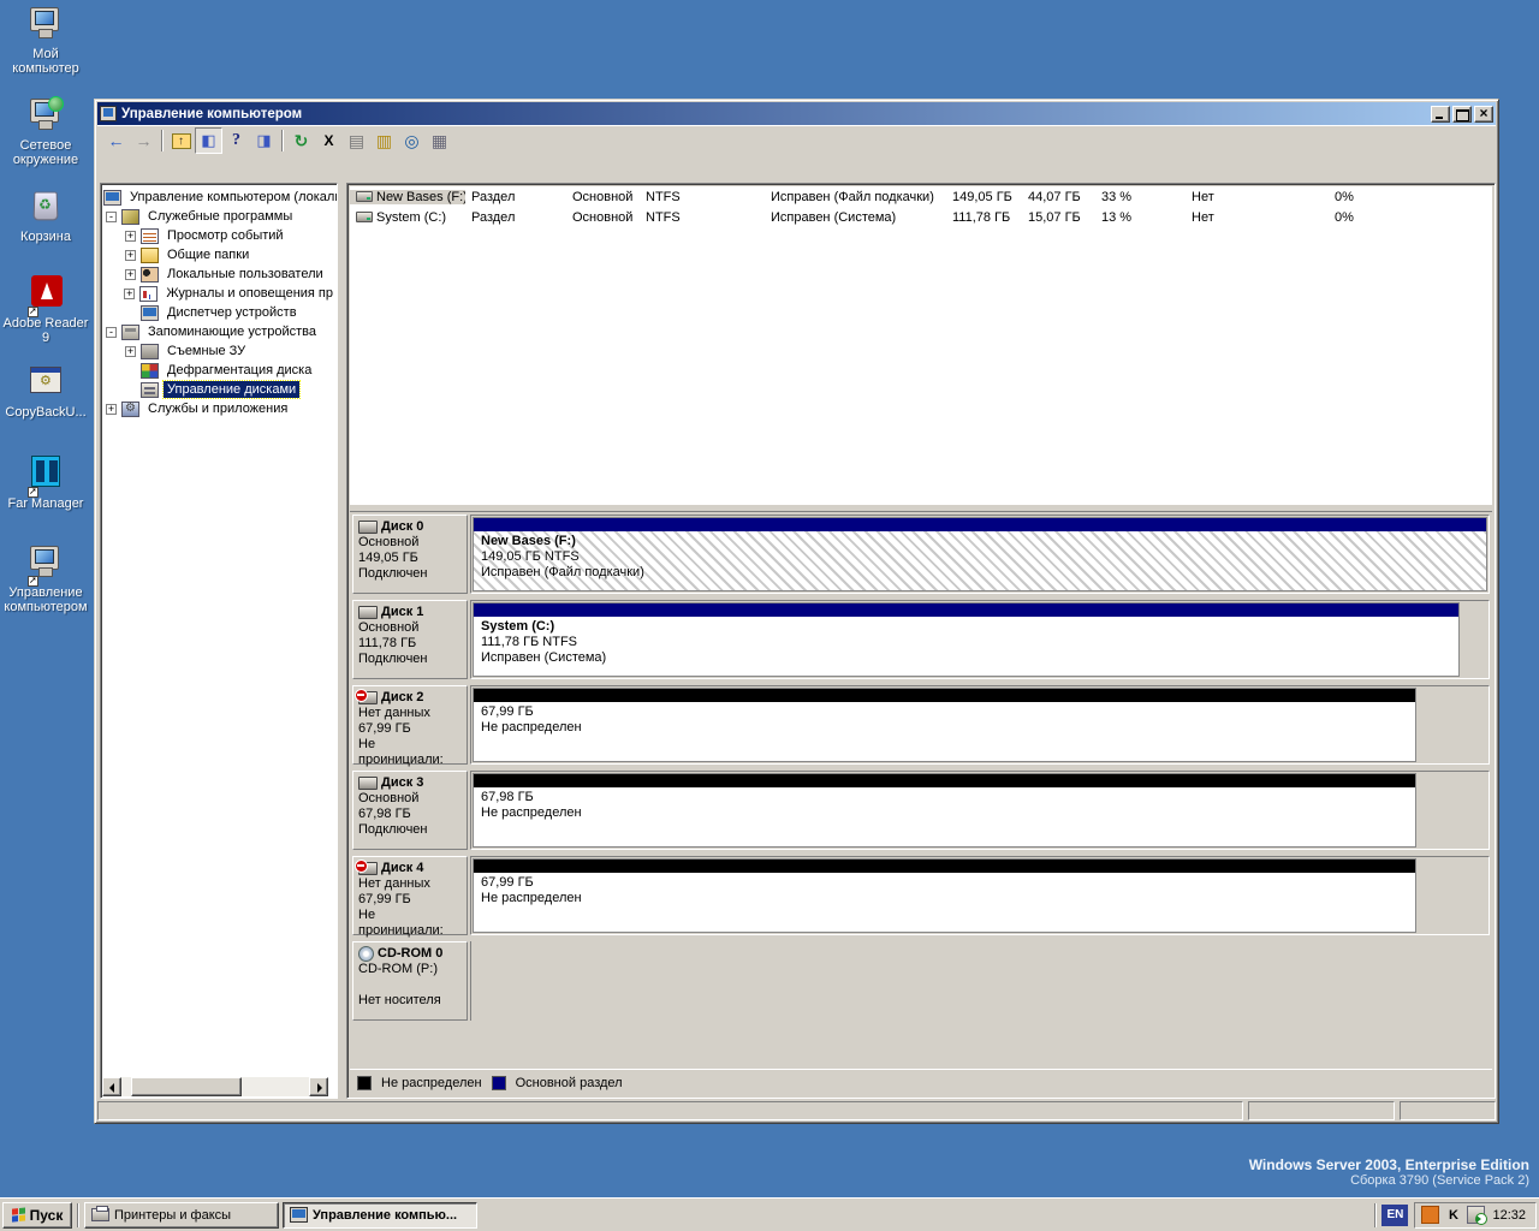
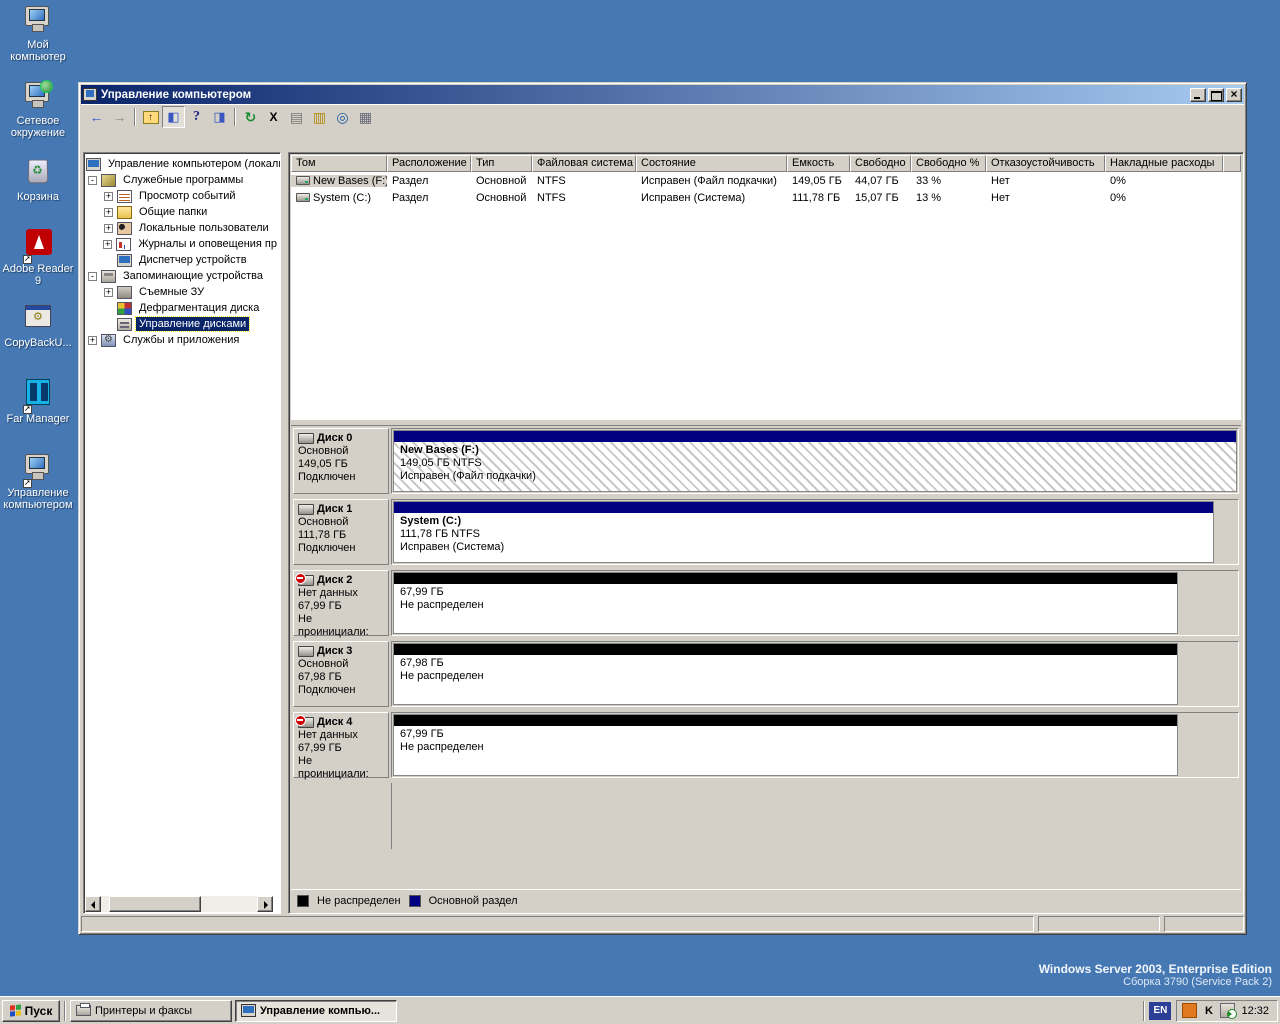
  Мой компьютер
  Сетевое окружение
  Корзина
  Adobe Reader 9
  CopyBackU...
  Far Manager
  Управление компьютером
  Windows Server 2003, Enterprise Edition
  Сборка 3790 (Service Pack 2)
  Управление компьютером
  ←
  →
  ↑
  ◧
  ?
  ◨
  ↻
  X
  ▤
  ▥
  ◎
  ▦
  Управление компьютером (локал
  -
  Служебные программы
  +
  Просмотр событий
  +
  Общие папки
  +
  Локальные пользователи
  +
  Журналы и оповещения пр
  Диспетчер устройств
  -
  Запоминающие устройства
  +
  Съемные ЗУ
  Дефрагментация диска
  Управление дисками
  +
  Службы и приложения
+ Том
+ Расположение
+ Тип
+ Файловая система
+ Состояние
+ Емкость
+ Свободно
+ Свободно %
+ Отказоустойчивость
+ Накладные расходы
  New Bases (F:)
  Раздел
  Основной
  NTFS
  Исправен (Файл подкачки)
  149,05 ГБ
  44,07 ГБ
  33 %
  Нет
  0%
  System (C:)
  Раздел
  Основной
  NTFS
  Исправен (Система)
  111,78 ГБ
  15,07 ГБ
  13 %
  Нет
  0%
  Диск 0
  Основной
  149,05 ГБ
  Подключен
  New Bases (F:)
  149,05 ГБ NTFS
  Исправен (Файл подкачки)
  Диск 1
  Основной
  111,78 ГБ
  Подключен
  System (C:)
  111,78 ГБ NTFS
  Исправен (Система)
  Диск 2
  Нет данных
  67,99 ГБ
  Не проинициали:
  67,99 ГБ
  Не распределен
  Диск 3
  Основной
  67,98 ГБ
  Подключен
  67,98 ГБ
  Не распределен
  Диск 4
  Нет данных
  67,99 ГБ
  Не проинициали:
  67,99 ГБ
  Не распределен
- CD-ROM 0
- CD-ROM (P:)
- Нет носителя
  Не распределен
  Основной раздел
  Пуск
  Принтеры и факсы
  Управление компью...
  EN
  K
  12:32
